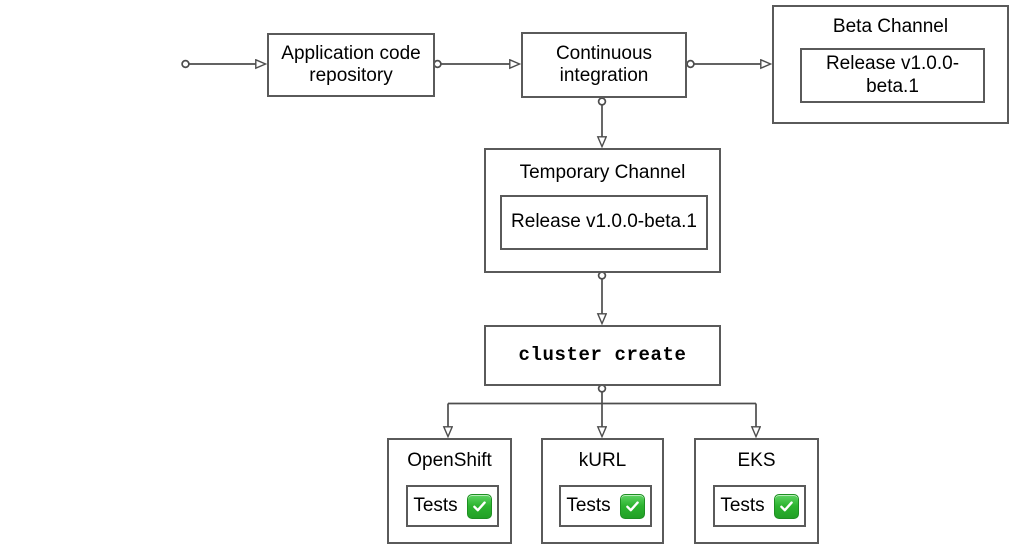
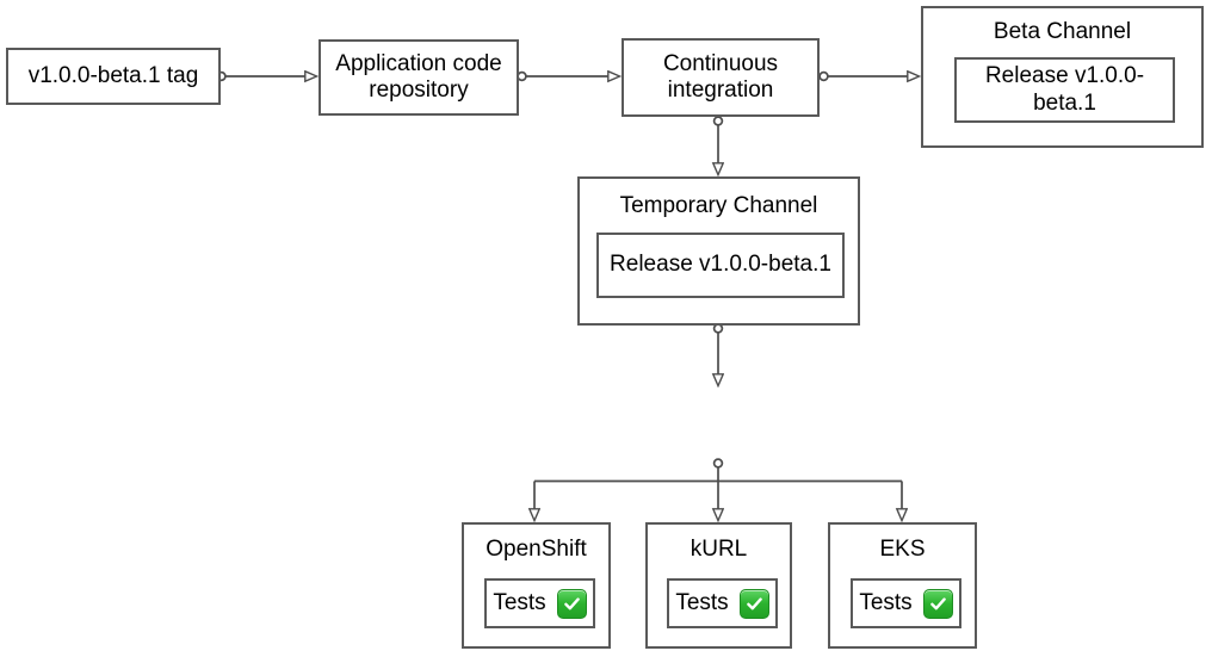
+ v1.0.0-beta.1 tag
  Application code
  repository
  Continuous
  integration
  Beta Channel
  Release v1.0.0-beta.1
  Temporary Channel
  Release v1.0.0-beta.1
- cluster create
  OpenShift
  Tests
  kURL
  Tests
  EKS
  Tests
